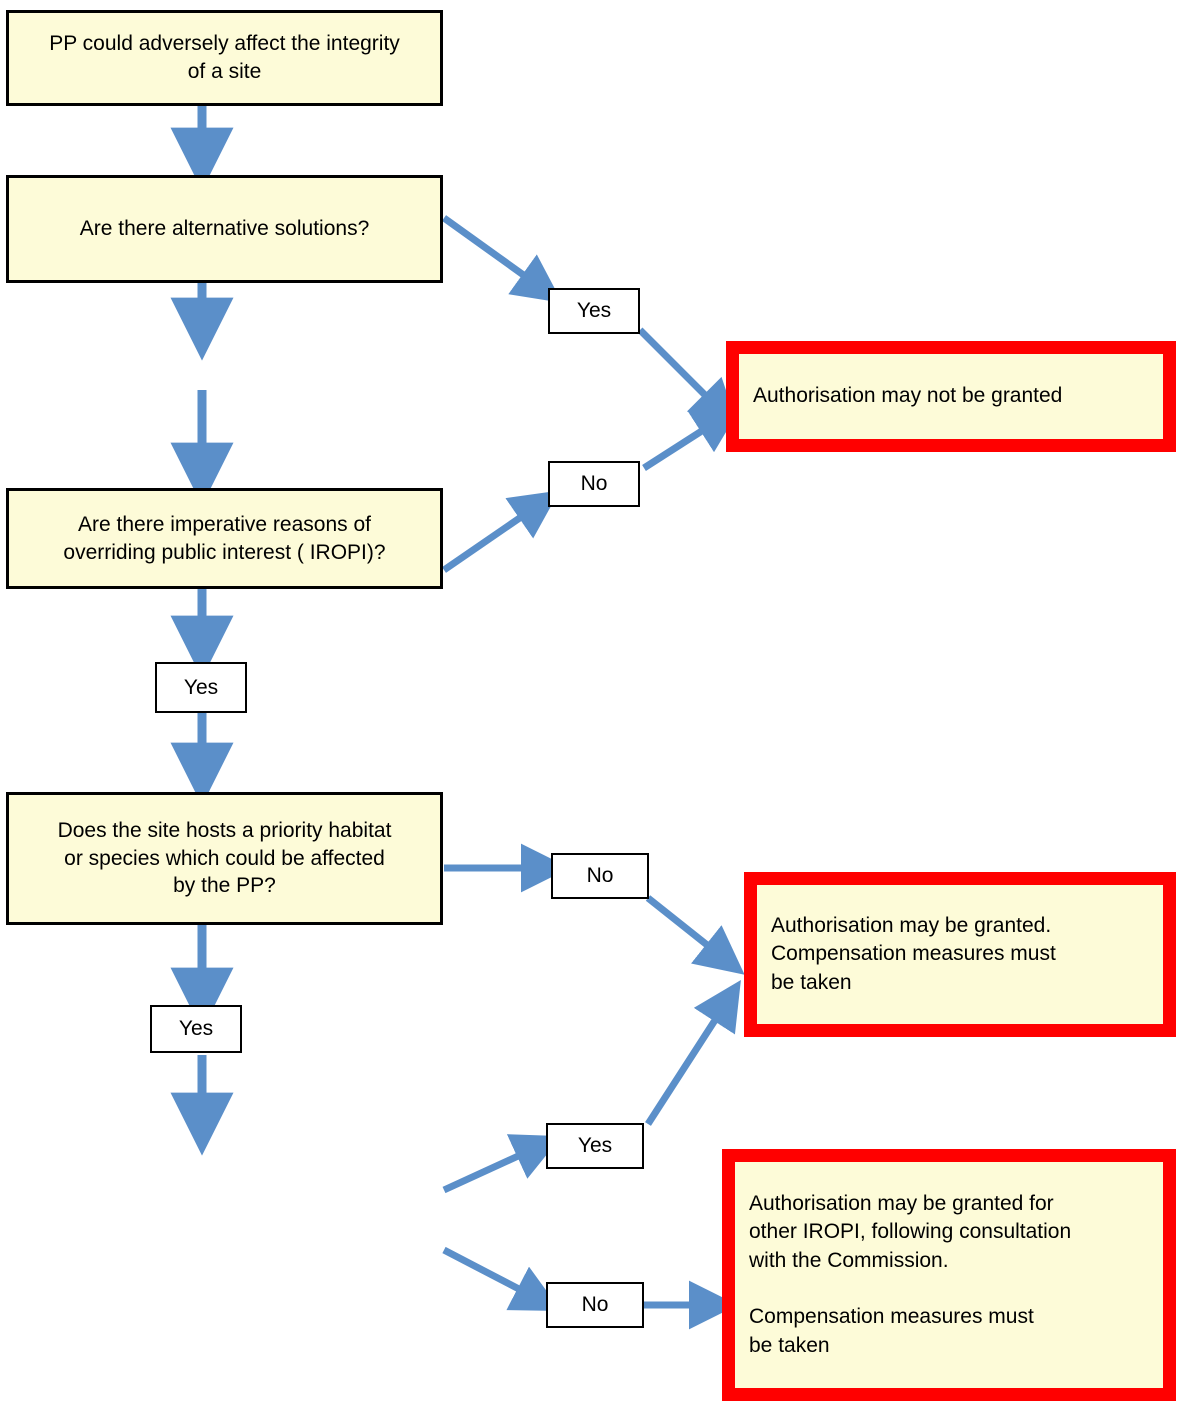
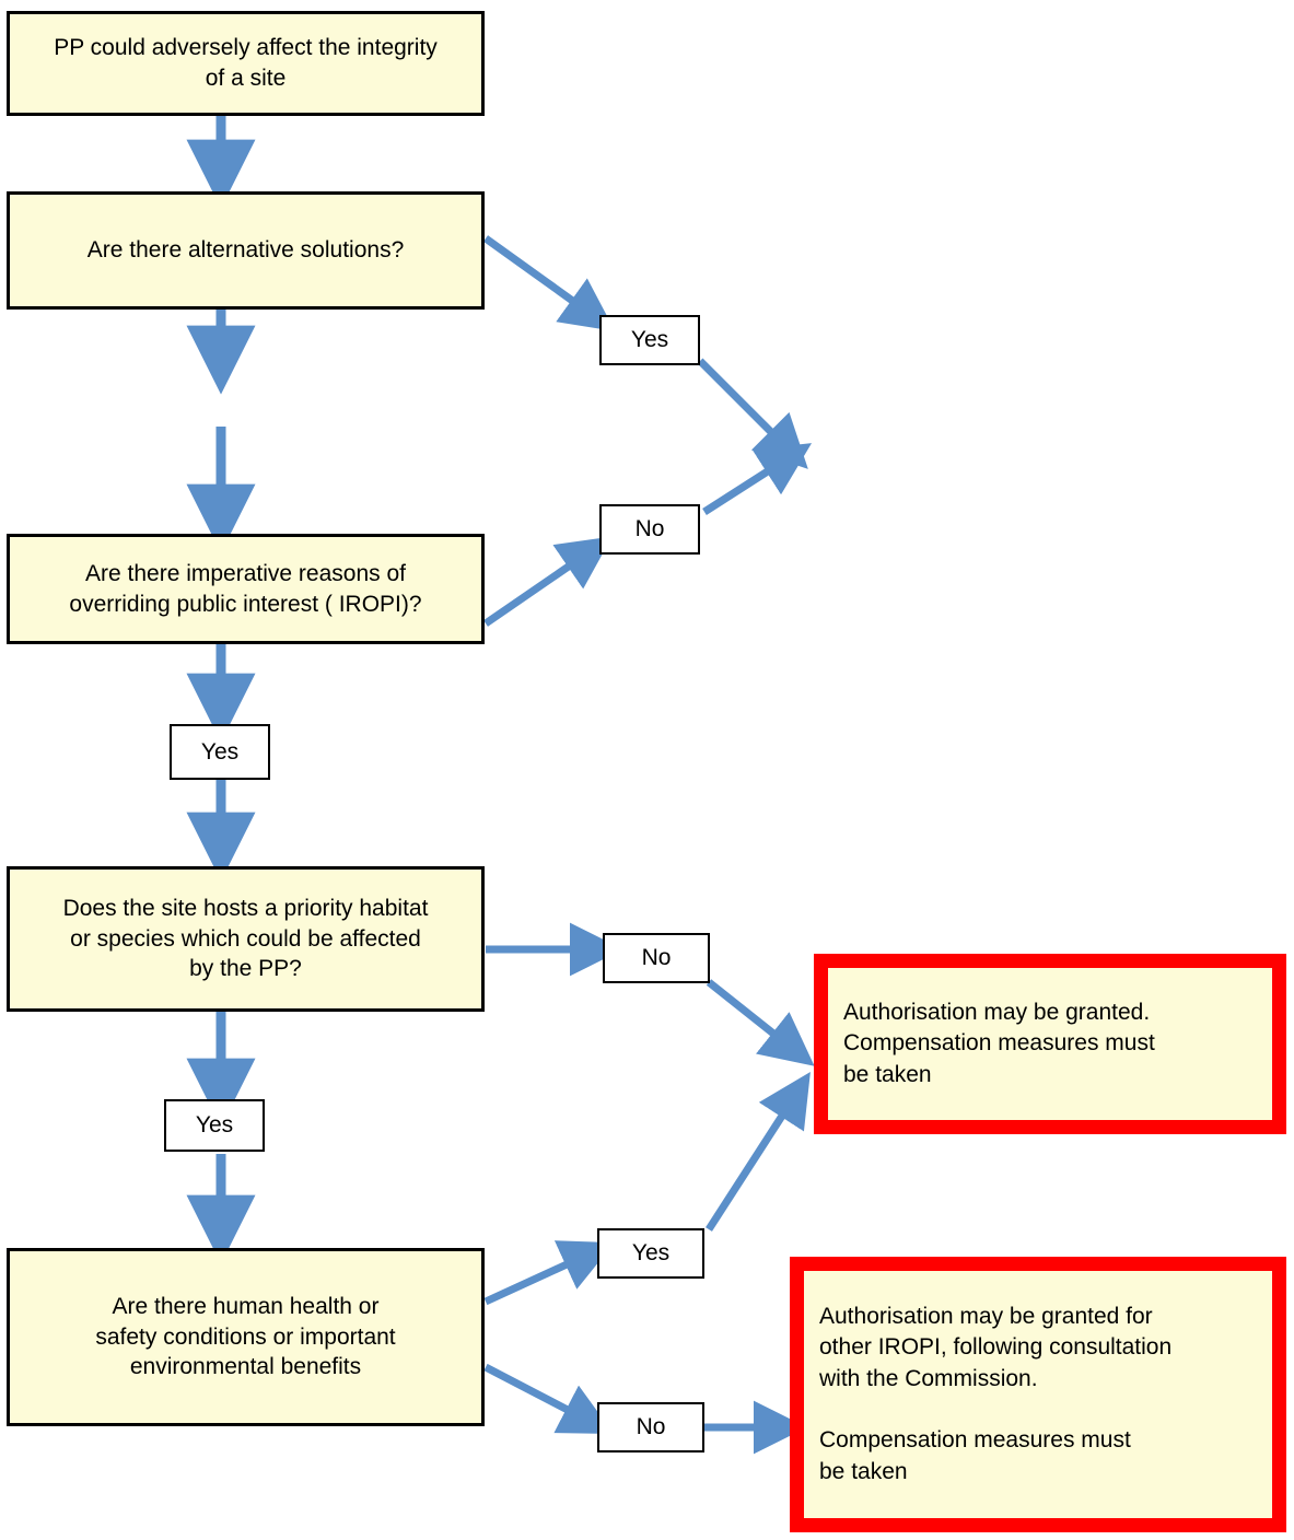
  PP could adversely affect the integrity
  of a site
  Are there alternative solutions?
  Are there imperative reasons of
  overriding public interest ( IROPI)?
  Does the site hosts a priority habitat
  or species which could be affected
  by the PP?
+ Are there human health or
+ safety conditions or important
+ environmental benefits
  Yes
  No
  Yes
  No
  Yes
  Yes
  No
- Authorisation may not be granted
  Authorisation may be granted.
  Compensation measures must
  be taken
  Authorisation may be granted for
  other IROPI, following consultation
  with the Commission.
  Compensation measures must
  be taken
